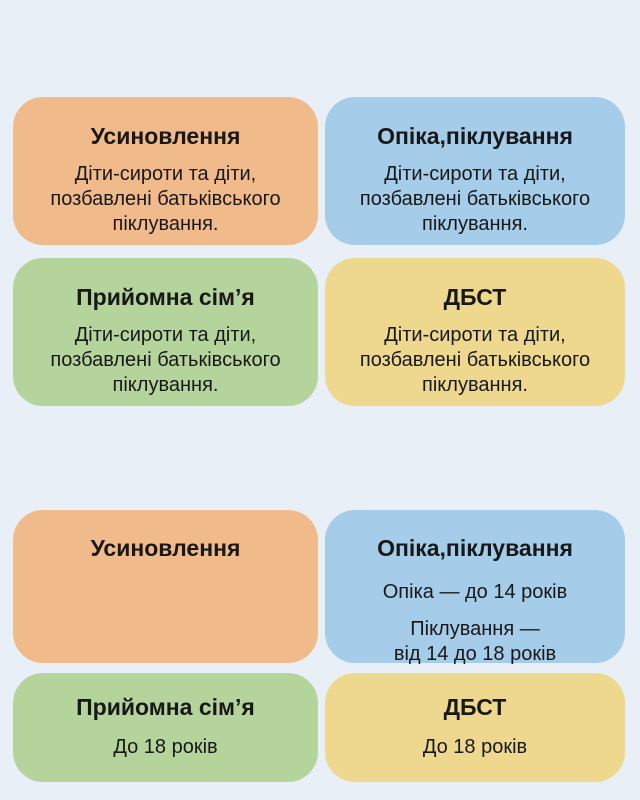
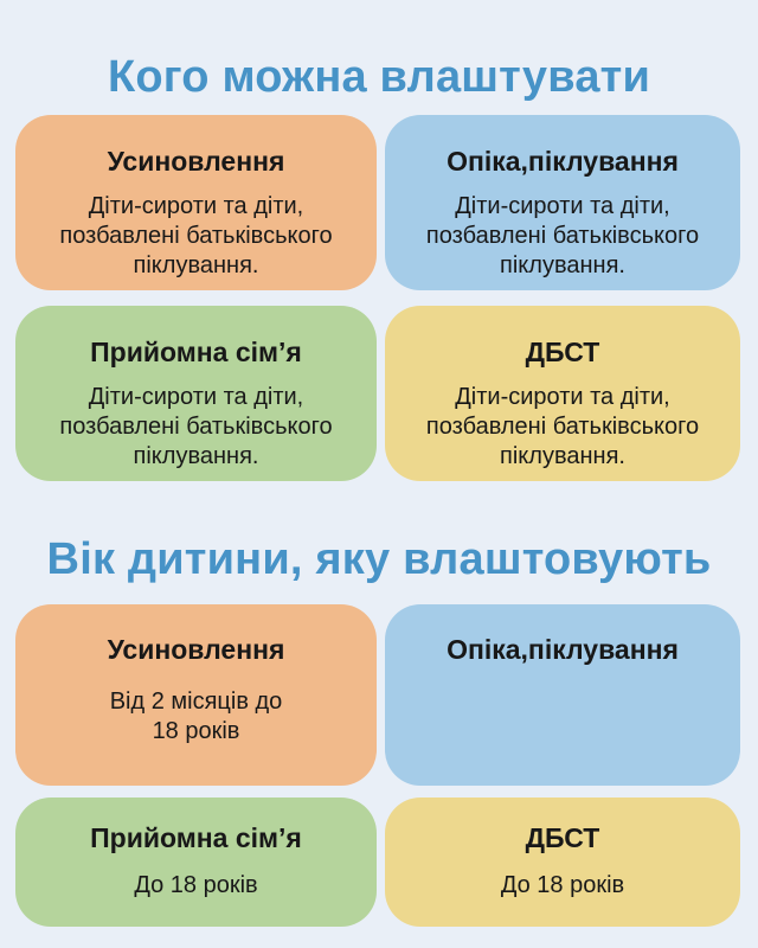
+ Кого можна влаштувати
  Усиновлення
  Діти-сироти та діти,
  позбавлені батьківського
  піклування.
  Опіка,піклування
  Діти-сироти та діти,
  позбавлені батьківського
  піклування.
  Прийомна сім’я
  Діти-сироти та діти,
  позбавлені батьківського
  піклування.
  ДБСТ
  Діти-сироти та діти,
  позбавлені батьківського
  піклування.
+ Вік дитини, яку влаштовують
  Усиновлення
+ Від 2 місяців до
+ 18 років
  Опіка,піклування
- Опіка — до 14 років
- Піклування —
- від 14 до 18 років
  Прийомна сім’я
  До 18 років
  ДБСТ
  До 18 років
